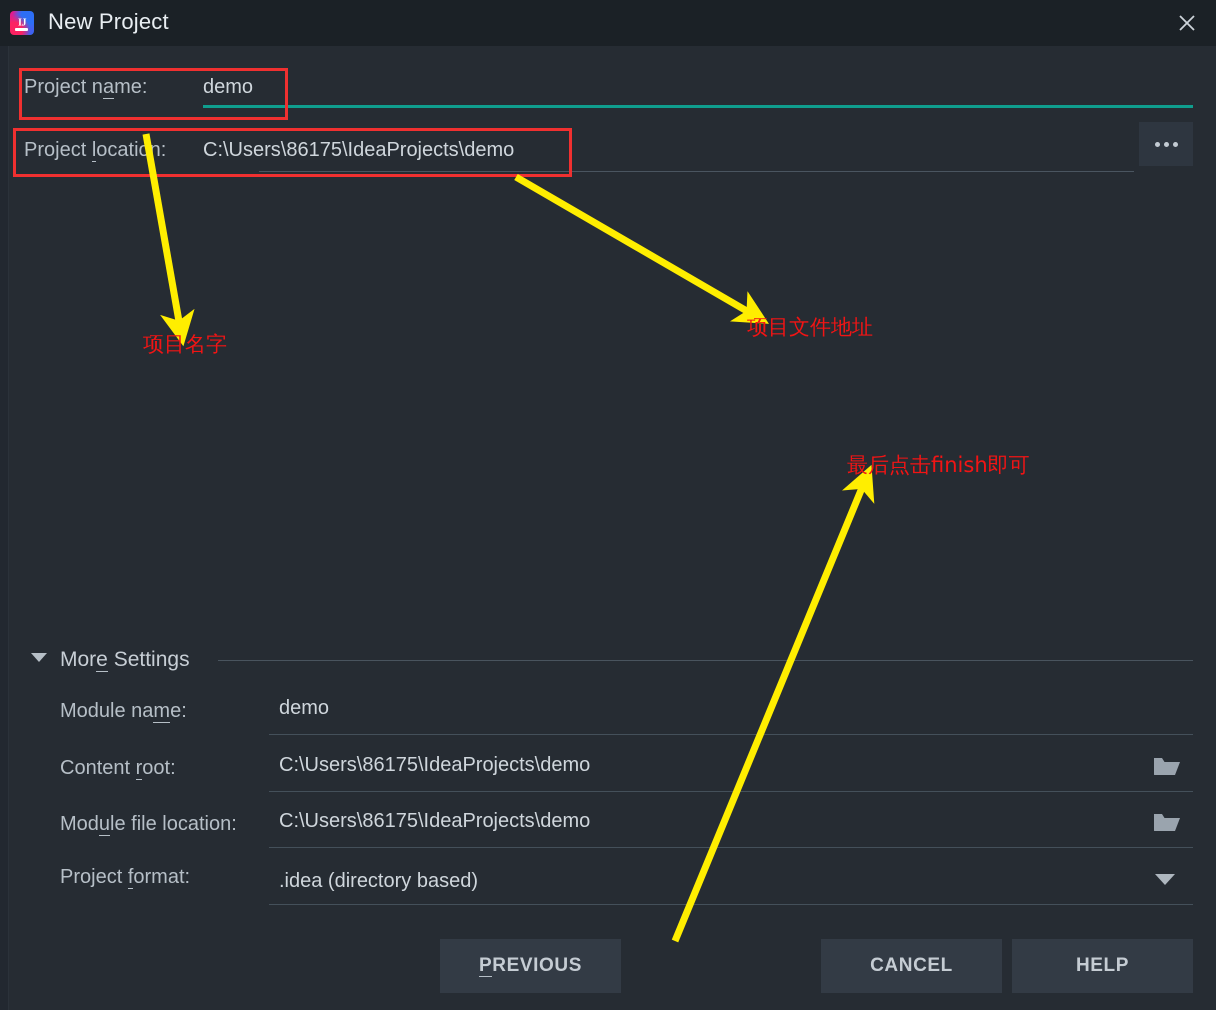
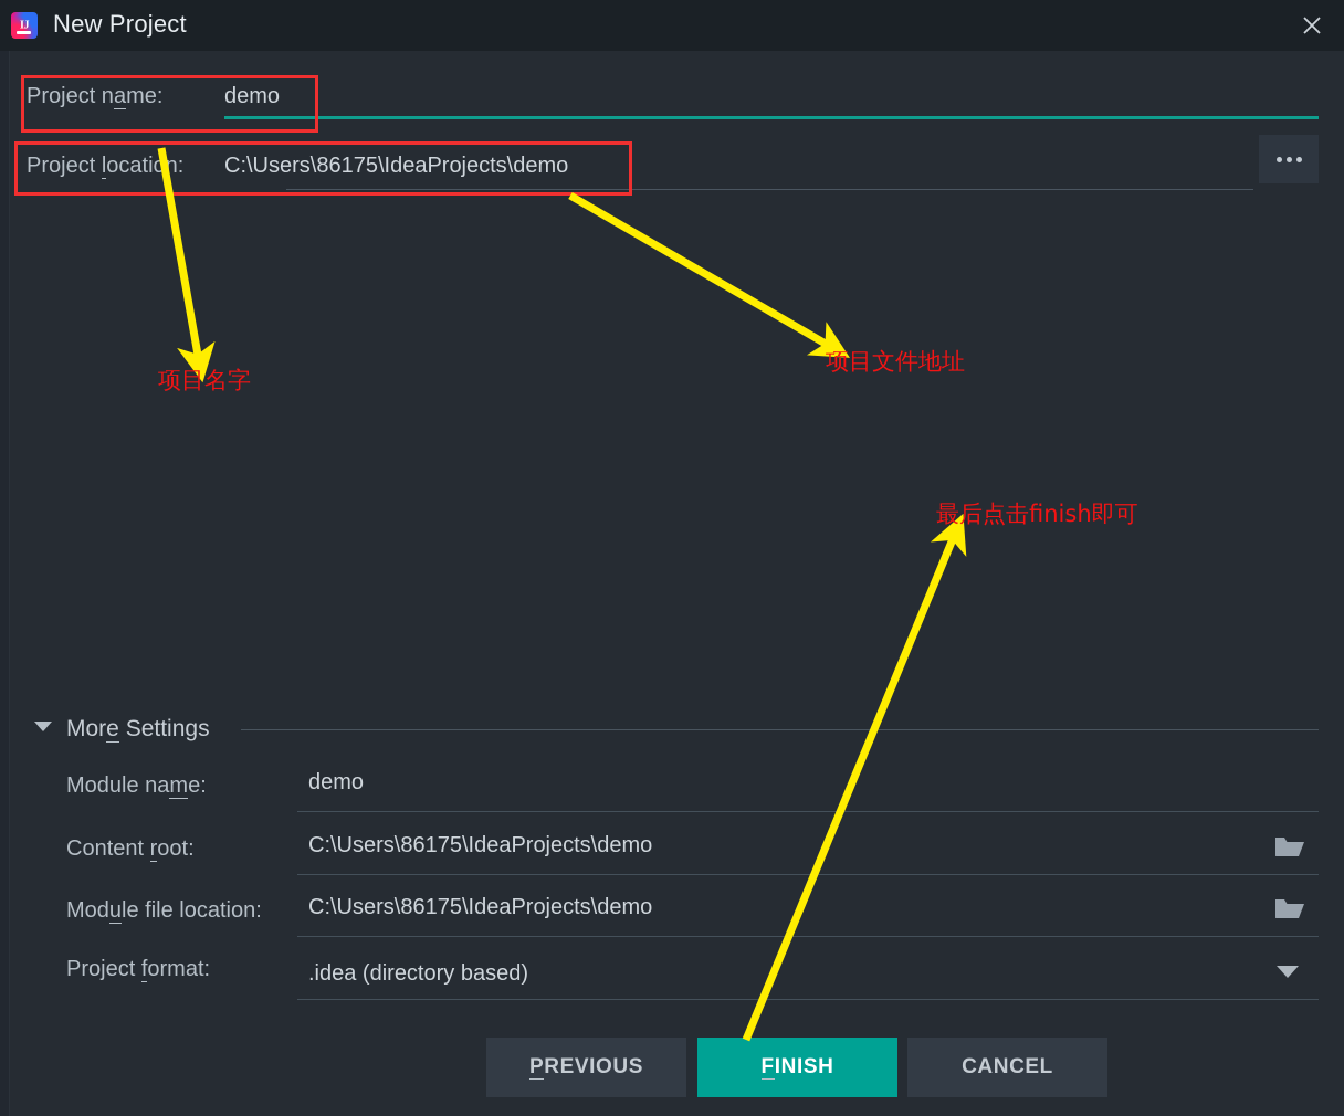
  New Project
  Project name:
  demo
  Project location:
  C:\Users\86175\IdeaProjects\demo
  More Settings
  Module name:
  demo
  Content root:
  C:\Users\86175\IdeaProjects\demo
  Module file location:
  C:\Users\86175\IdeaProjects\demo
  Project format:
  .idea (directory based)
  PREVIOUS
+ FINISH
  CANCEL
- HELP
  项目名字
  项目文件地址
  最后点击finish即可
